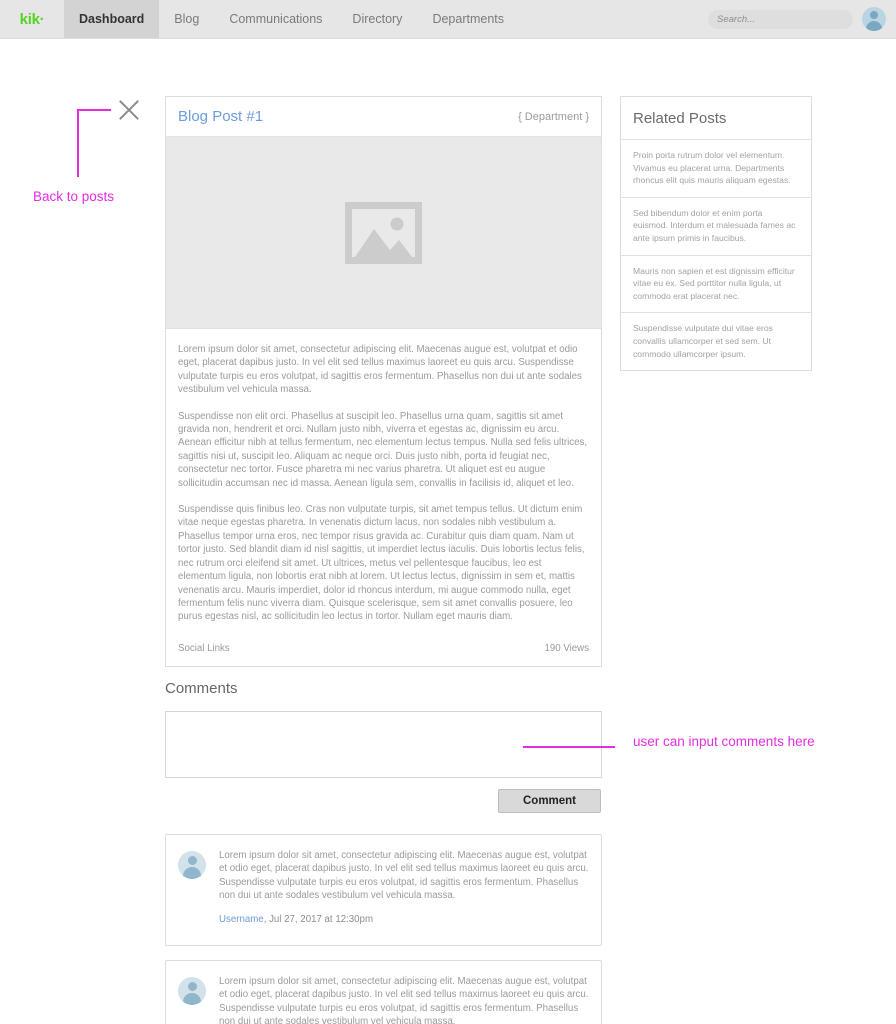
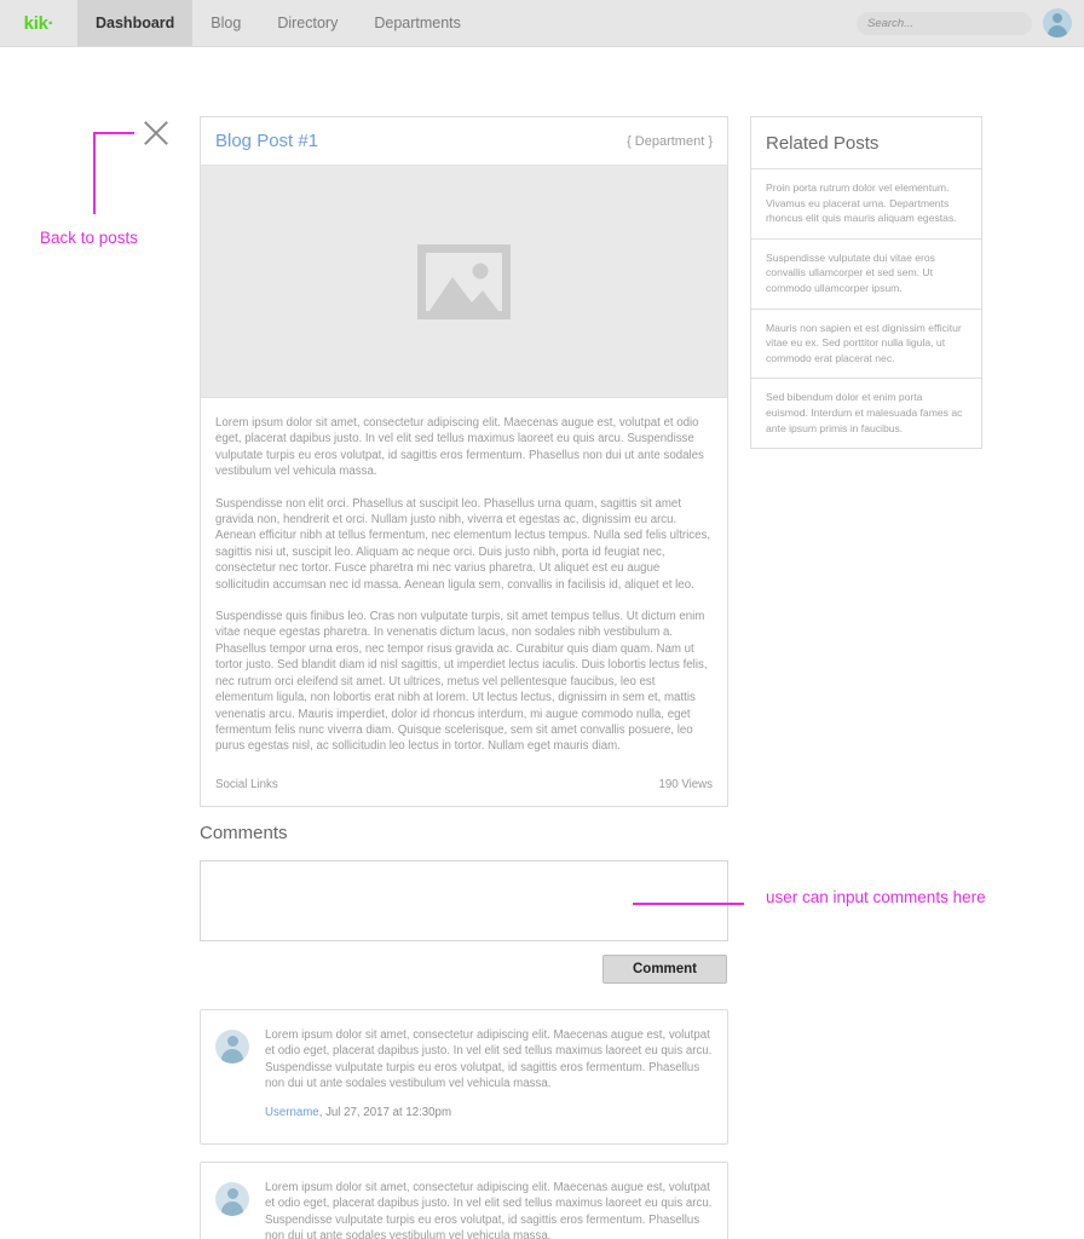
  kik·
  Dashboard
  Blog
- Communications
  Directory
  Departments
  Search...
  Back to posts
  Blog Post #1
  { Department }
  Lorem ipsum dolor sit amet, consectetur adipiscing elit. Maecenas augue est, volutpat et odio eget, placerat dapibus justo. In vel elit sed tellus maximus laoreet eu quis arcu. Suspendisse vulputate turpis eu eros volutpat, id sagittis eros fermentum. Phasellus non dui ut ante sodales vestibulum vel vehicula massa.
  Suspendisse non elit orci. Phasellus at suscipit leo. Phasellus urna quam, sagittis sit amet gravida non, hendrerit et orci. Nullam justo nibh, viverra et egestas ac, dignissim eu arcu. Aenean efficitur nibh at tellus fermentum, nec elementum lectus tempus. Nulla sed felis ultrices, sagittis nisi ut, suscipit leo. Aliquam ac neque orci. Duis justo nibh, porta id feugiat nec, consectetur nec tortor. Fusce pharetra mi nec varius pharetra. Ut aliquet est eu augue sollicitudin accumsan nec id massa. Aenean ligula sem, convallis in facilisis id, aliquet et leo.
  Suspendisse quis finibus leo. Cras non vulputate turpis, sit amet tempus tellus. Ut dictum enim vitae neque egestas pharetra. In venenatis dictum lacus, non sodales nibh vestibulum a. Phasellus tempor urna eros, nec tempor risus gravida ac. Curabitur quis diam quam. Nam ut tortor justo. Sed blandit diam id nisl sagittis, ut imperdiet lectus iaculis. Duis lobortis lectus felis, nec rutrum orci eleifend sit amet. Ut ultrices, metus vel pellentesque faucibus, leo est elementum ligula, non lobortis erat nibh at lorem. Ut lectus lectus, dignissim in sem et, mattis venenatis arcu. Mauris imperdiet, dolor id rhoncus interdum, mi augue commodo nulla, eget fermentum felis nunc viverra diam. Quisque scelerisque, sem sit amet convallis posuere, leo purus egestas nisl, ac sollicitudin leo lectus in tortor. Nullam eget mauris diam.
  Social Links
  190 Views
  Related Posts
  Proin porta rutrum dolor vel elementum. Vivamus eu placerat urna. Departments rhoncus elit quis mauris aliquam egestas.
- Sed bibendum dolor et enim porta euismod. Interdum et malesuada fames ac ante ipsum primis in faucibus.
+ Suspendisse vulputate dui vitae eros convallis ullamcorper et sed sem. Ut commodo ullamcorper ipsum.
  Mauris non sapien et est dignissim efficitur vitae eu ex. Sed porttitor nulla ligula, ut commodo erat placerat nec.
- Suspendisse vulputate dui vitae eros convallis ullamcorper et sed sem. Ut commodo ullamcorper ipsum.
+ Sed bibendum dolor et enim porta euismod. Interdum et malesuada fames ac ante ipsum primis in faucibus.
  Comments
  user can input comments here
  Comment
  Lorem ipsum dolor sit amet, consectetur adipiscing elit. Maecenas augue est, volutpat et odio eget, placerat dapibus justo. In vel elit sed tellus maximus laoreet eu quis arcu. Suspendisse vulputate turpis eu eros volutpat, id sagittis eros fermentum. Phasellus non dui ut ante sodales vestibulum vel vehicula massa.
  Username, Jul 27, 2017 at 12:30pm
  Lorem ipsum dolor sit amet, consectetur adipiscing elit. Maecenas augue est, volutpat et odio eget, placerat dapibus justo. In vel elit sed tellus maximus laoreet eu quis arcu. Suspendisse vulputate turpis eu eros volutpat, id sagittis eros fermentum. Phasellus non dui ut ante sodales vestibulum vel vehicula massa.
